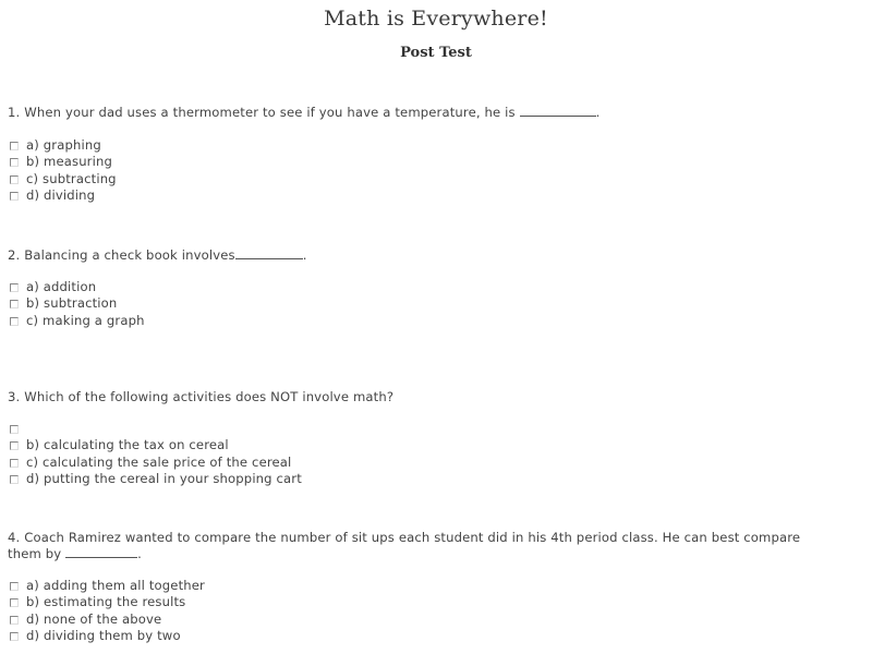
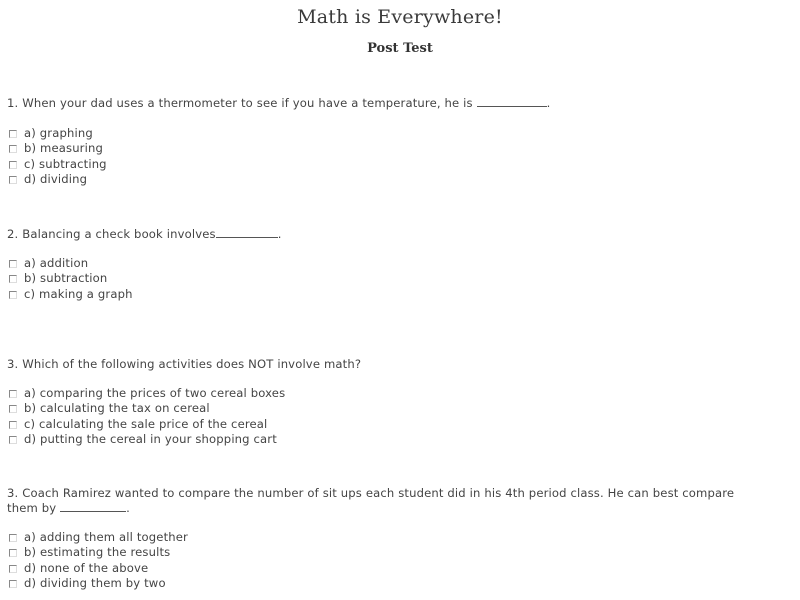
  Math is Everywhere!
  Post Test
  1. When your dad uses a thermometer to see if you have a temperature, he is .
  a) graphing
  b) measuring
  c) subtracting
  d) dividing
  2. Balancing a check book involves .
  a) addition
  b) subtraction
  c) making a graph
  3. Which of the following activities does NOT involve math?
+ a) comparing the prices of two cereal boxes
  b) calculating the tax on cereal
  c) calculating the sale price of the cereal
  d) putting the cereal in your shopping cart
- 4. Coach Ramirez wanted to compare the number of sit ups each student did in his 4th period class. He can best compare them by .
+ 3. Coach Ramirez wanted to compare the number of sit ups each student did in his 4th period class. He can best compare them by .
  a) adding them all together
  b) estimating the results
  d) none of the above
  d) dividing them by two
